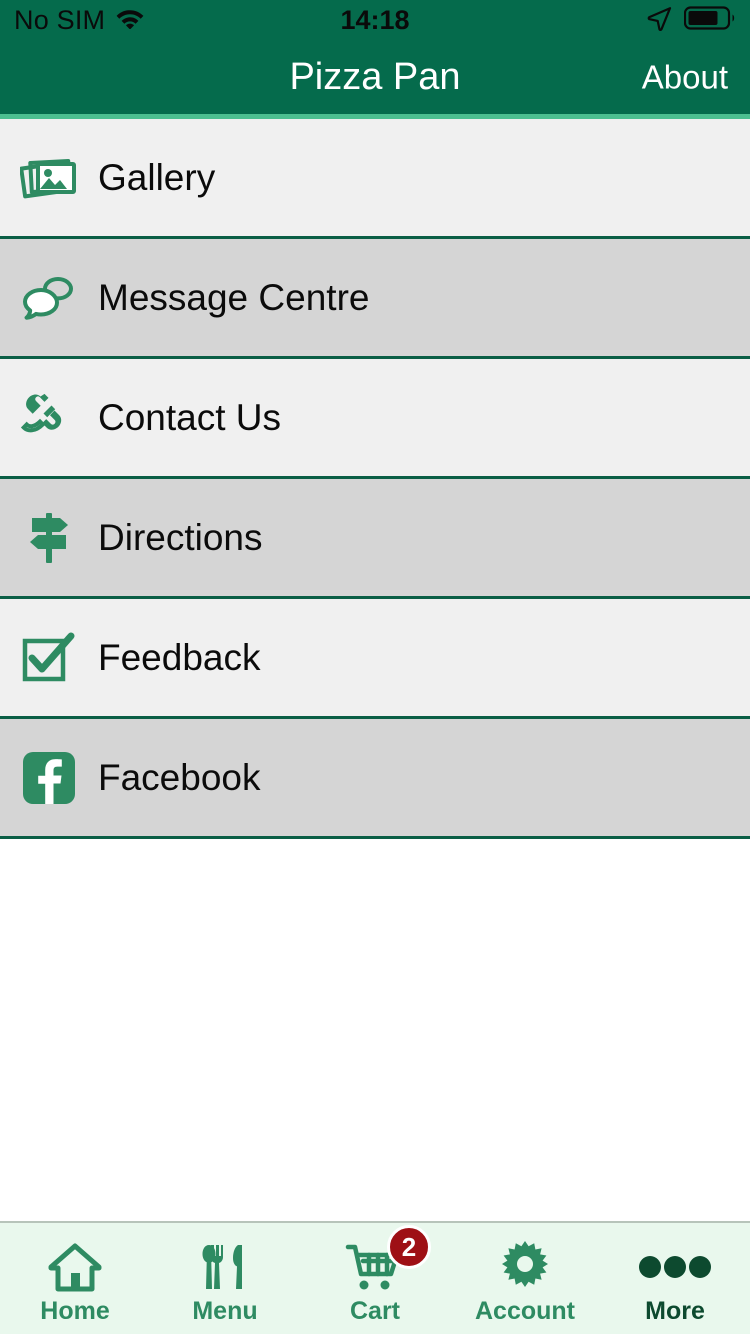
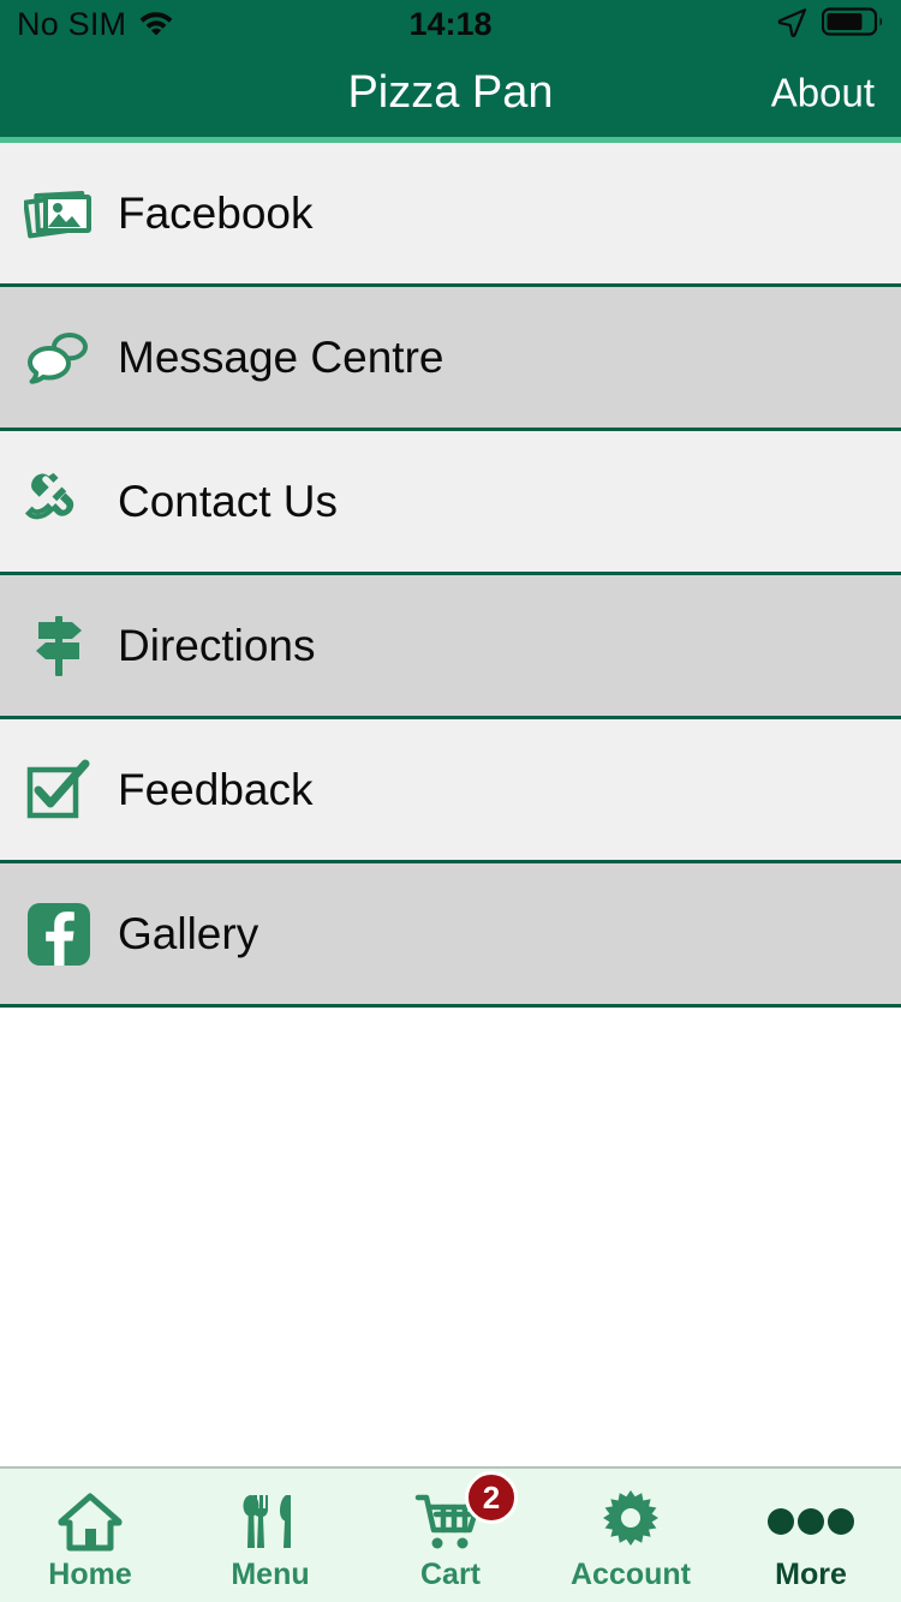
  No SIM
  14:18
  Pizza Pan
  About
- Gallery
+ Facebook
  Message Centre
  Contact Us
  Directions
  Feedback
- Facebook
+ Gallery
  Home
  Menu
  2
  Cart
  Account
  More
